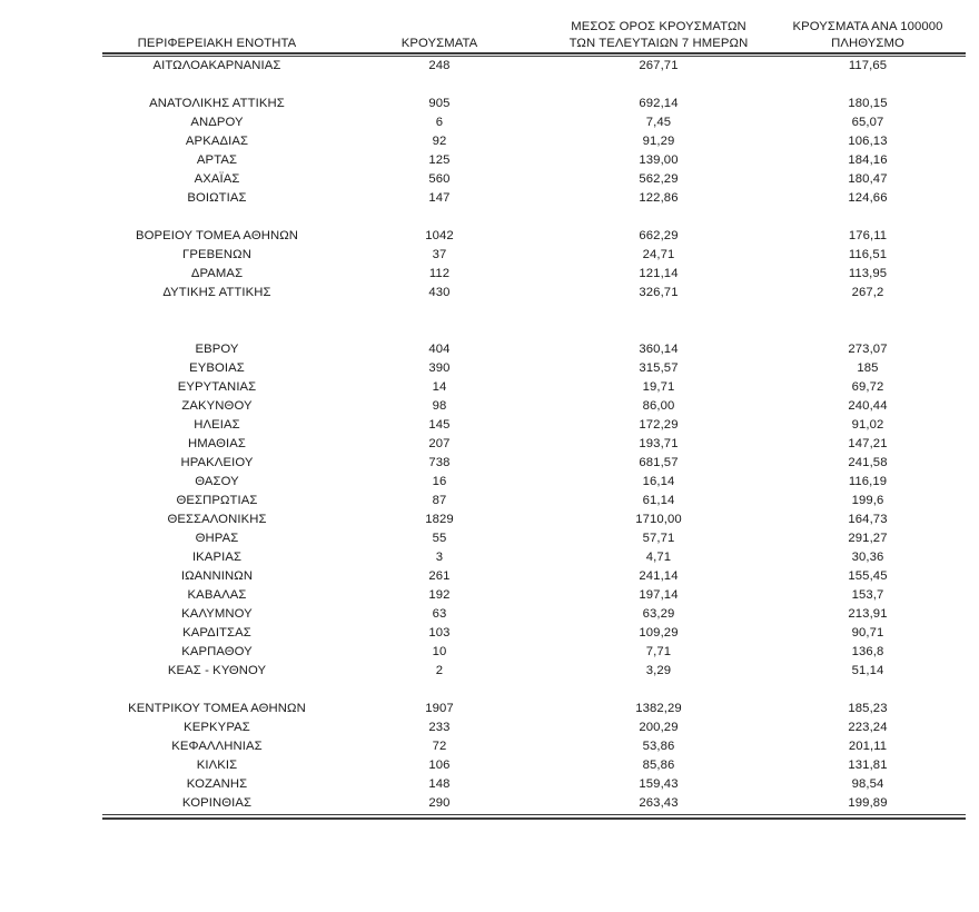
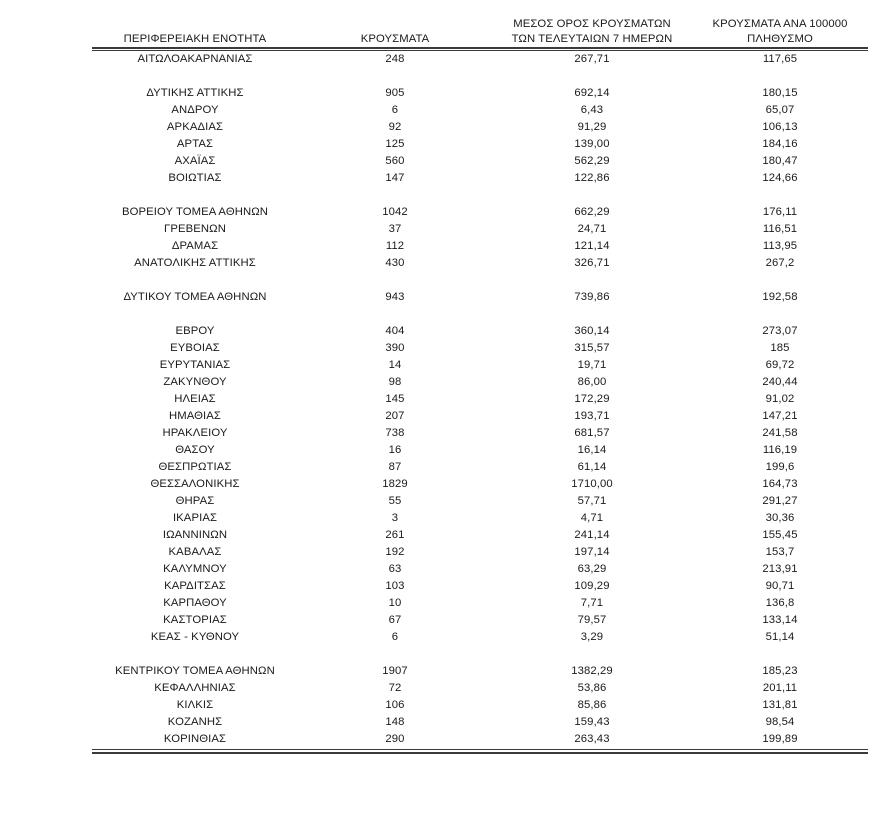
  ΠΕΡΙΦΕΡΕΙΑΚΗ ΕΝΟΤΗΤΑ	ΚΡΟΥΣΜΑΤΑ	ΜΕΣΟΣ ΟΡΟΣ ΚΡΟΥΣΜΑΤΩΝ ΤΩΝ ΤΕΛΕΥΤΑΙΩΝ 7 ΗΜΕΡΩΝ	ΚΡΟΥΣΜΑΤΑ ΑΝΑ 100000 ΠΛΗΘΥΣΜΟ
  ΑΙΤΩΛΟΑΚΑΡΝΑΝΙΑΣ	248	267,71	117,65
- ΑΝΑΤΟΛΙΚΗΣ ΑΤΤΙΚΗΣ	905	692,14	180,15
+ ΔΥΤΙΚΗΣ ΑΤΤΙΚΗΣ	905	692,14	180,15
- ΑΝΔΡΟΥ	6	7,45	65,07
+ ΑΝΔΡΟΥ	6	6,43	65,07
  ΑΡΚΑΔΙΑΣ	92	91,29	106,13
  ΑΡΤΑΣ	125	139,00	184,16
  ΑΧΑΪΑΣ	560	562,29	180,47
  ΒΟΙΩΤΙΑΣ	147	122,86	124,66
  ΒΟΡΕΙΟΥ ΤΟΜΕΑ ΑΘΗΝΩΝ	1042	662,29	176,11
  ΓΡΕΒΕΝΩΝ	37	24,71	116,51
  ΔΡΑΜΑΣ	112	121,14	113,95
- ΔΥΤΙΚΗΣ ΑΤΤΙΚΗΣ	430	326,71	267,2
+ ΑΝΑΤΟΛΙΚΗΣ ΑΤΤΙΚΗΣ	430	326,71	267,2
+ ΔΥΤΙΚΟΥ ΤΟΜΕΑ ΑΘΗΝΩΝ	943	739,86	192,58
  ΕΒΡΟΥ	404	360,14	273,07
  ΕΥΒΟΙΑΣ	390	315,57	185
  ΕΥΡΥΤΑΝΙΑΣ	14	19,71	69,72
  ΖΑΚΥΝΘΟΥ	98	86,00	240,44
  ΗΛΕΙΑΣ	145	172,29	91,02
  ΗΜΑΘΙΑΣ	207	193,71	147,21
  ΗΡΑΚΛΕΙΟΥ	738	681,57	241,58
  ΘΑΣΟΥ	16	16,14	116,19
  ΘΕΣΠΡΩΤΙΑΣ	87	61,14	199,6
  ΘΕΣΣΑΛΟΝΙΚΗΣ	1829	1710,00	164,73
  ΘΗΡΑΣ	55	57,71	291,27
  ΙΚΑΡΙΑΣ	3	4,71	30,36
  ΙΩΑΝΝΙΝΩΝ	261	241,14	155,45
  ΚΑΒΑΛΑΣ	192	197,14	153,7
  ΚΑΛΥΜΝΟΥ	63	63,29	213,91
  ΚΑΡΔΙΤΣΑΣ	103	109,29	90,71
  ΚΑΡΠΑΘΟΥ	10	7,71	136,8
+ ΚΑΣΤΟΡΙΑΣ	67	79,57	133,14
- ΚΕΑΣ - ΚΥΘΝΟΥ	2	3,29	51,14
+ ΚΕΑΣ - ΚΥΘΝΟΥ	6	3,29	51,14
  ΚΕΝΤΡΙΚΟΥ ΤΟΜΕΑ ΑΘΗΝΩΝ	1907	1382,29	185,23
- ΚΕΡΚΥΡΑΣ	233	200,29	223,24
  ΚΕΦΑΛΛΗΝΙΑΣ	72	53,86	201,11
  ΚΙΛΚΙΣ	106	85,86	131,81
  ΚΟΖΑΝΗΣ	148	159,43	98,54
  ΚΟΡΙΝΘΙΑΣ	290	263,43	199,89
